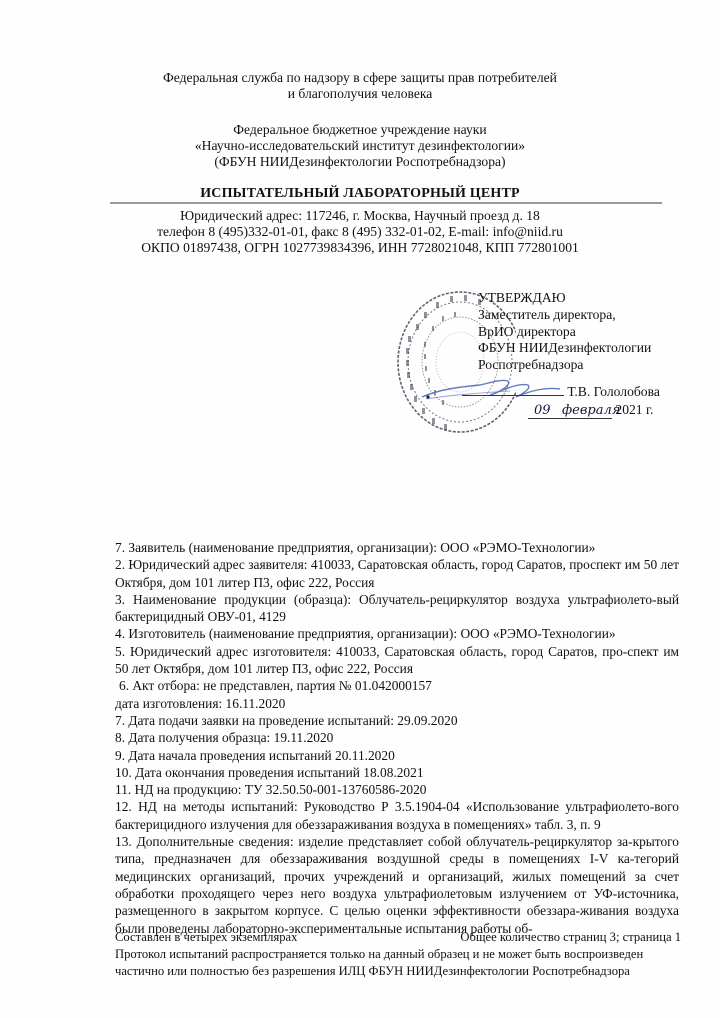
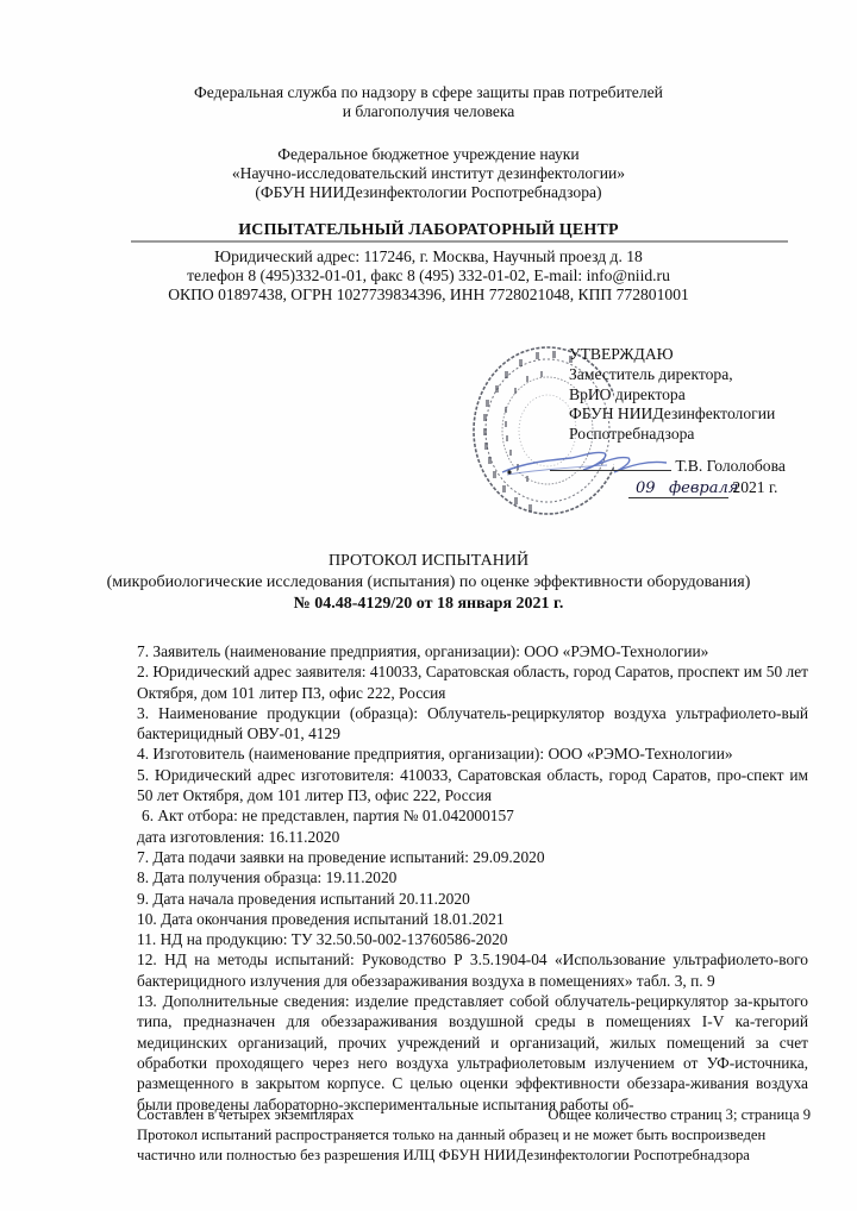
  Федеральная служба по надзору в сфере защиты прав потребителей
  и благополучия человека
  Федеральное бюджетное учреждение науки
  «Научно-исследовательский институт дезинфектологии»
  (ФБУН НИИДезинфектологии Роспотребнадзора)
  ИСПЫТАТЕЛЬНЫЙ ЛАБОРАТОРНЫЙ ЦЕНТР
  Юридический адрес: 117246, г. Москва, Научный проезд д. 18
  телефон 8 (495)332-01-01, факс 8 (495) 332-01-02, E-mail: info@niid.ru
  ОКПО 01897438, ОГРН 1027739834396, ИНН 7728021048, КПП 772801001
  УТВЕРЖДАЮ
  Заместитель директора,
  ВрИО директора
  ФБУН НИИДезинфектологии
  Роспотребнадзора
  Т.В. Гололобова
  09 февраля 2021 г.
+ ПРОТОКОЛ ИСПЫТАНИЙ
+ (микробиологические исследования (испытания) по оценке эффективности оборудования)
+ № 04.48-4129/20 от 18 января 2021 г.
  7. Заявитель (наименование предприятия, организации): ООО «РЭМО-Технологии»
  2. Юридический адрес заявителя: 410033, Саратовская область, город Саратов, проспект им 50 лет Октября, дом 101 литер П3, офис 222, Россия
  3. Наименование продукции (образца): Облучатель-рециркулятор воздуха ультрафиолето-вый бактерицидный ОВУ-01, 4129
  4. Изготовитель (наименование предприятия, организации): ООО «РЭМО-Технологии»
  5. Юридический адрес изготовителя: 410033, Саратовская область, город Саратов, про-спект им 50 лет Октября, дом 101 литер П3, офис 222, Россия
  6. Акт отбора: не представлен, партия № 01.042000157
  дата изготовления: 16.11.2020
  7. Дата подачи заявки на проведение испытаний: 29.09.2020
  8. Дата получения образца: 19.11.2020
  9. Дата начала проведения испытаний 20.11.2020
- 10. Дата окончания проведения испытаний 18.08.2021
+ 10. Дата окончания проведения испытаний 18.01.2021
- 11. НД на продукцию: ТУ 32.50.50-001-13760586-2020
+ 11. НД на продукцию: ТУ 32.50.50-002-13760586-2020
  12. НД на методы испытаний: Руководство Р 3.5.1904-04 «Использование ультрафиолето-вого бактерицидного излучения для обеззараживания воздуха в помещениях» табл. 3, п. 9
  13. Дополнительные сведения: изделие представляет собой облучатель-рециркулятор за-крытого типа, предназначен для обеззараживания воздушной среды в помещениях I-V ка-тегорий медицинских организаций, прочих учреждений и организаций, жилых помещений за счет обработки проходящего через него воздуха ультрафиолетовым излучением от УФ-источника, размещенного в закрытом корпусе. С целью оценки эффективности обеззара-живания воздуха были проведены лабораторно-экспериментальные испытания работы об-
  Составлен в четырех экземплярах
- Общее количество страниц 3; страница 1
+ Общее количество страниц 3; страница 9
  Протокол испытаний распространяется только на данный образец и не может быть воспроизведен
  частично или полностью без разрешения ИЛЦ ФБУН НИИДезинфектологии Роспотребнадзора
